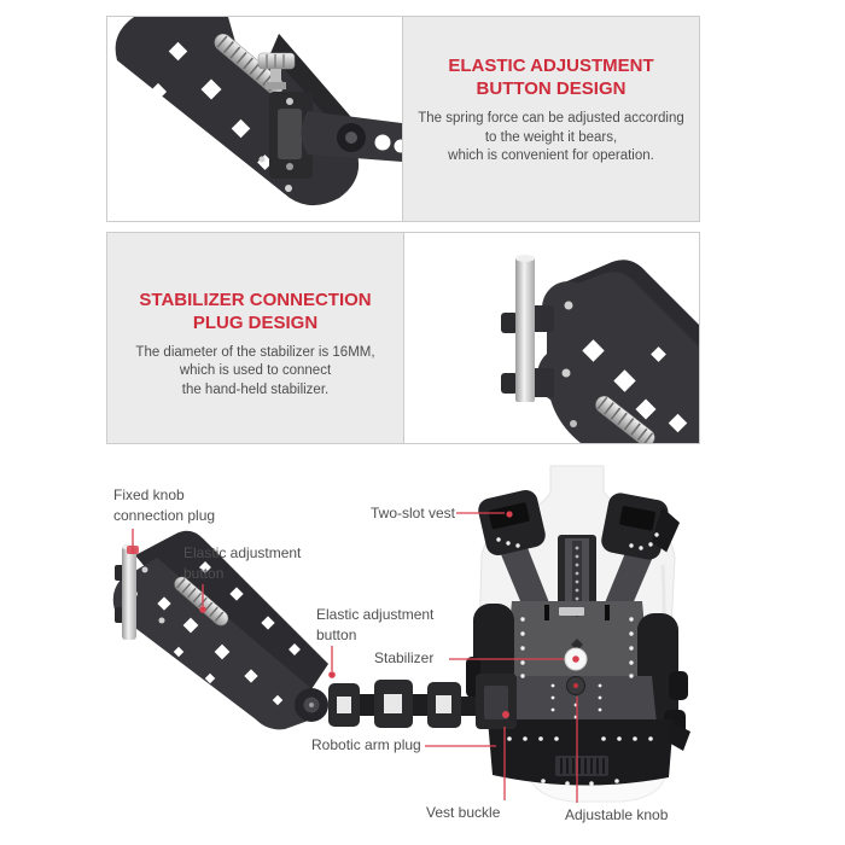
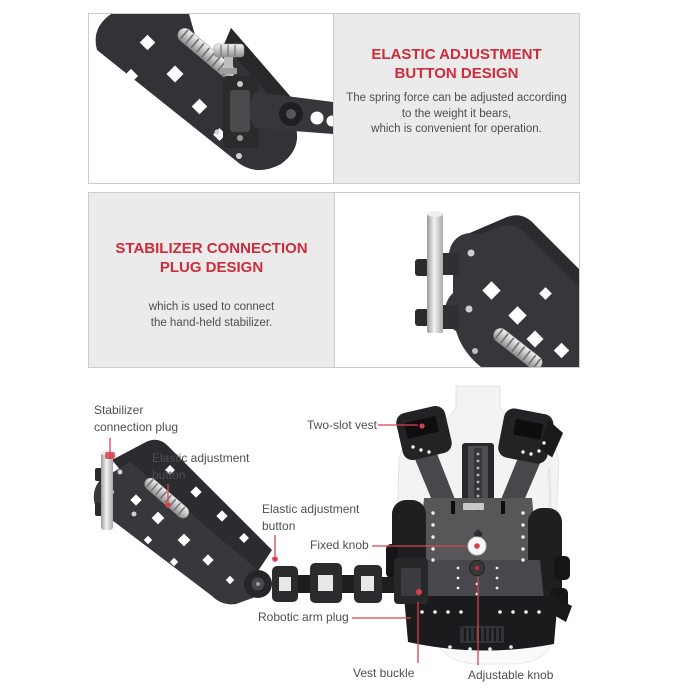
  ELASTIC ADJUSTMENT
  BUTTON DESIGN
  The spring force can be adjusted according
  to the weight it bears,
  which is convenient for operation.
  STABILIZER CONNECTION
  PLUG DESIGN
- The diameter of the stabilizer is 16MM,
  which is used to connect
  the hand-held stabilizer.
- Fixed knob
+ Stabilizer
  connection plug
  Two-slot vest
  Elastic adjustment
  button
  Elastic adjustment
  button
- Stabilizer
+ Fixed knob
  Robotic arm plug
  Vest buckle
  Adjustable knob
